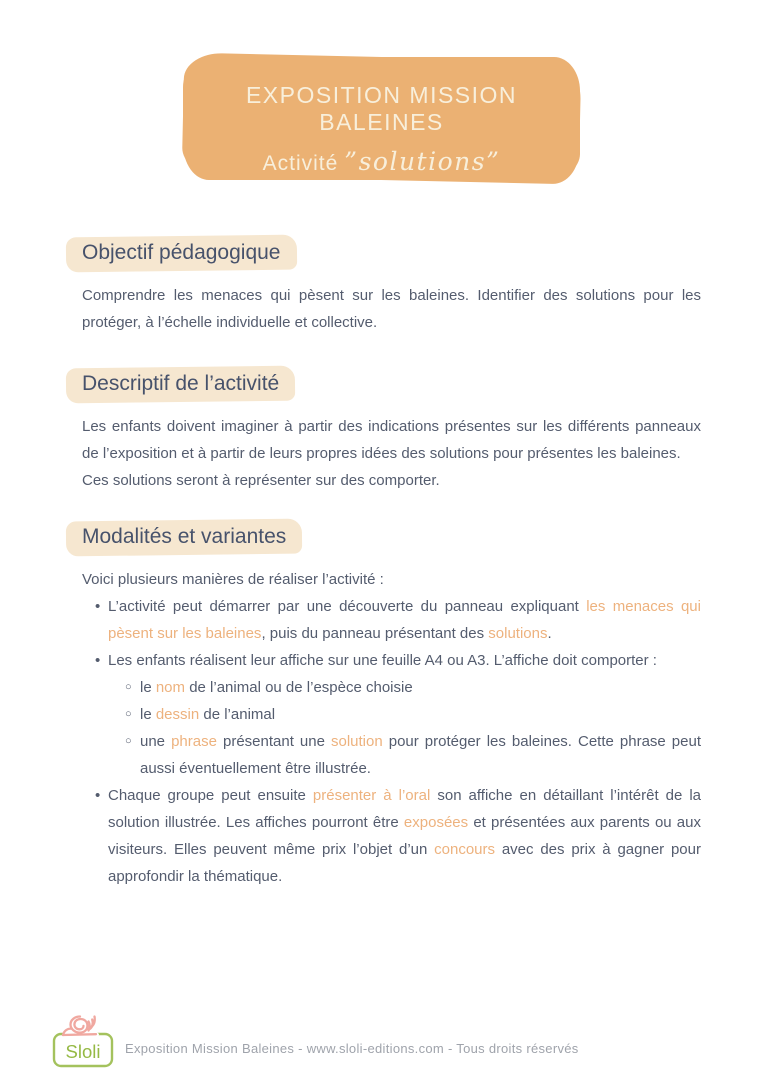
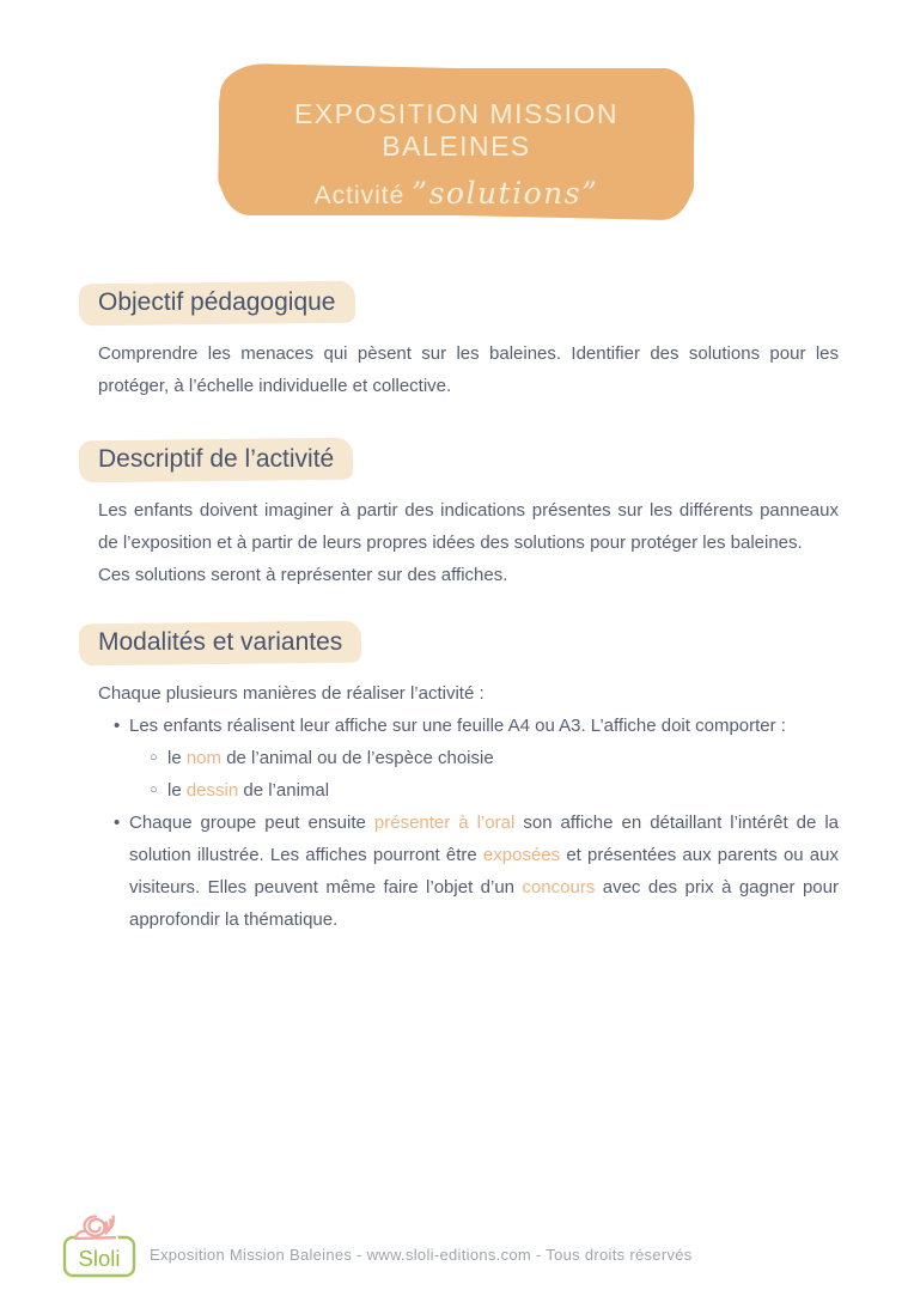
  EXPOSITION MISSION BALEINES
  Activité ”solutions”
  Objectif pédagogique
  Comprendre les menaces qui pèsent sur les baleines. Identifier des solutions pour les protéger, à l’échelle individuelle et collective.
  Descriptif de l’activité
- Les enfants doivent imaginer à partir des indications présentes sur les différents panneaux de l’exposition et à partir de leurs propres idées des solutions pour présentes les baleines.
+ Les enfants doivent imaginer à partir des indications présentes sur les différents panneaux de l’exposition et à partir de leurs propres idées des solutions pour protéger les baleines.
- Ces solutions seront à représenter sur des comporter.
+ Ces solutions seront à représenter sur des affiches.
  Modalités et variantes
- Voici plusieurs manières de réaliser l’activité :
+ Chaque plusieurs manières de réaliser l’activité :
- L’activité peut démarrer par une découverte du panneau expliquant les menaces qui pèsent sur les baleines, puis du panneau présentant des solutions.
  Les enfants réalisent leur affiche sur une feuille A4 ou A3. L’affiche doit comporter :
  le nom de l’animal ou de l’espèce choisie
  le dessin de l’animal
- une phrase présentant une solution pour protéger les baleines. Cette phrase peut aussi éventuellement être illustrée.
- Chaque groupe peut ensuite présenter à l’oral son affiche en détaillant l’intérêt de la solution illustrée. Les affiches pourront être exposées et présentées aux parents ou aux visiteurs. Elles peuvent même prix l’objet d’un concours avec des prix à gagner pour approfondir la thématique.
+ Chaque groupe peut ensuite présenter à l’oral son affiche en détaillant l’intérêt de la solution illustrée. Les affiches pourront être exposées et présentées aux parents ou aux visiteurs. Elles peuvent même faire l’objet d’un concours avec des prix à gagner pour approfondir la thématique.
  Sloli
  Exposition Mission Baleines - www.sloli-editions.com - Tous droits réservés
